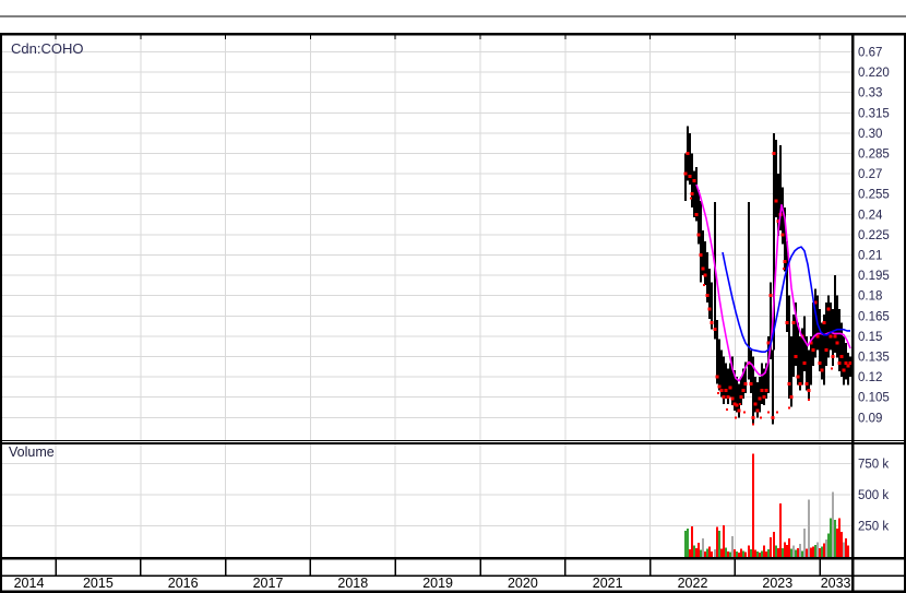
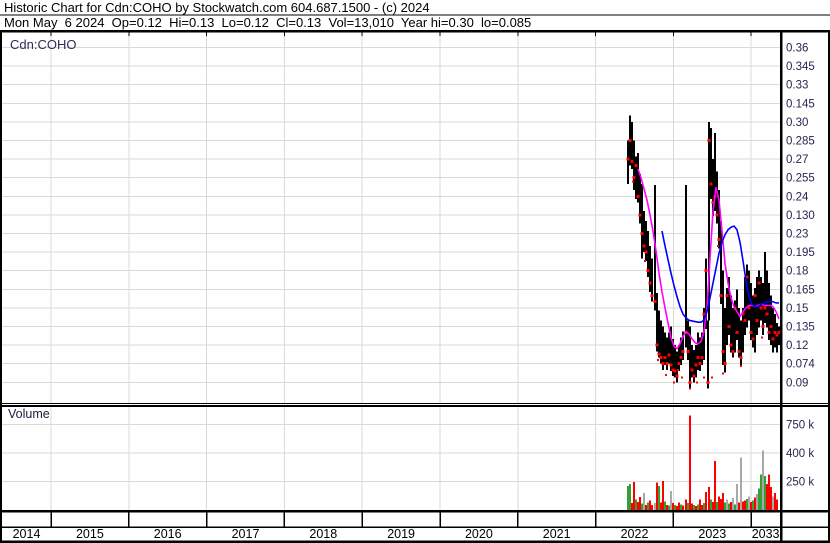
+ Historic Chart for Cdn:COHO by Stockwatch.com 604.687.1500 - (c) 2024
+ Mon May 6 2024 Op=0.12 Hi=0.13 Lo=0.12 Cl=0.13 Vol=13,010 Year hi=0.30 lo=0.085
- 0.67
+ 0.36
- 0.220
+ 0.345
  0.33
- 0.315
+ 0.145
  0.30
  0.285
  0.27
  0.255
  0.24
- 0.225
+ 0.130
- 0.21
+ 0.23
  0.195
  0.18
  0.165
  0.15
  0.135
  0.12
- 0.105
+ 0.074
  0.09
  750 k
- 500 k
+ 400 k
  250 k
  2014
  2015
  2016
  2017
  2018
  2019
  2020
  2021
  2022
  2023
  2033
  Cdn:COHO
  Volume
